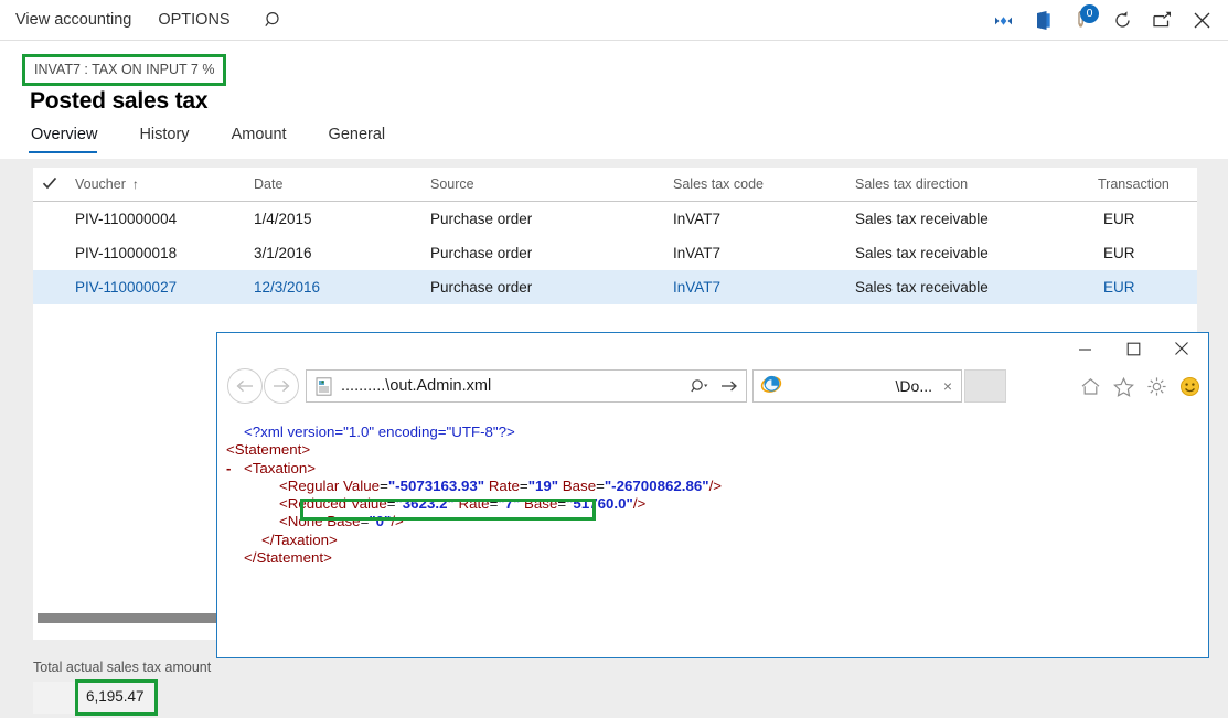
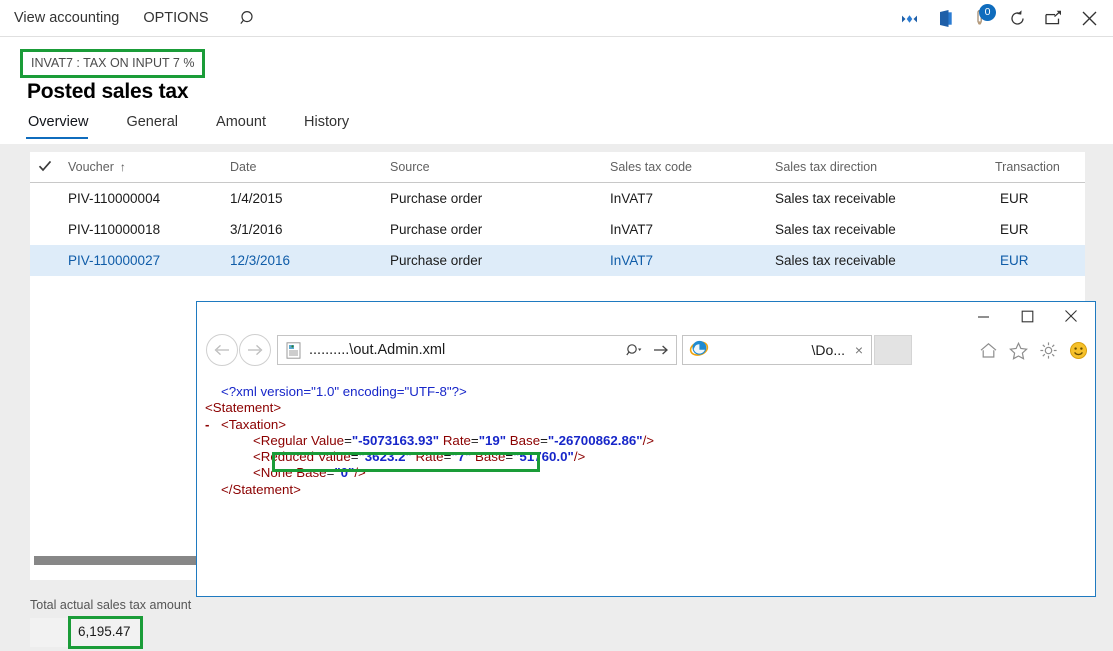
  View accounting
  OPTIONS
  0
  INVAT7 : TAX ON INPUT 7 %
  Posted sales tax
  Overview
- History
+ General
  Amount
- General
+ History
  Voucher ↑
  Date
  Source
  Sales tax code
  Sales tax direction
  Transaction
  PIV-110000004
  1/4/2015
  Purchase order
  InVAT7
  Sales tax receivable
  EUR
  PIV-110000018
  3/1/2016
  Purchase order
  InVAT7
  Sales tax receivable
  EUR
  PIV-110000027
  12/3/2016
  Purchase order
  InVAT7
  Sales tax receivable
  EUR
  Total actual sales tax amount
  6,195.47
  ..........\out.Admin.xml
  \Do...
  ×
  <?xml version="1.0" encoding="UTF-8"?>
  <Statement>
  -
  <Taxation>
  <Regular Value="-5073163.93" Rate="19" Base="-26700862.86"/>
  <Reduced Value="3623.2" Rate="7" Base="51760.0"/>
  <None Base="0"/>
- </Taxation>
  </Statement>
